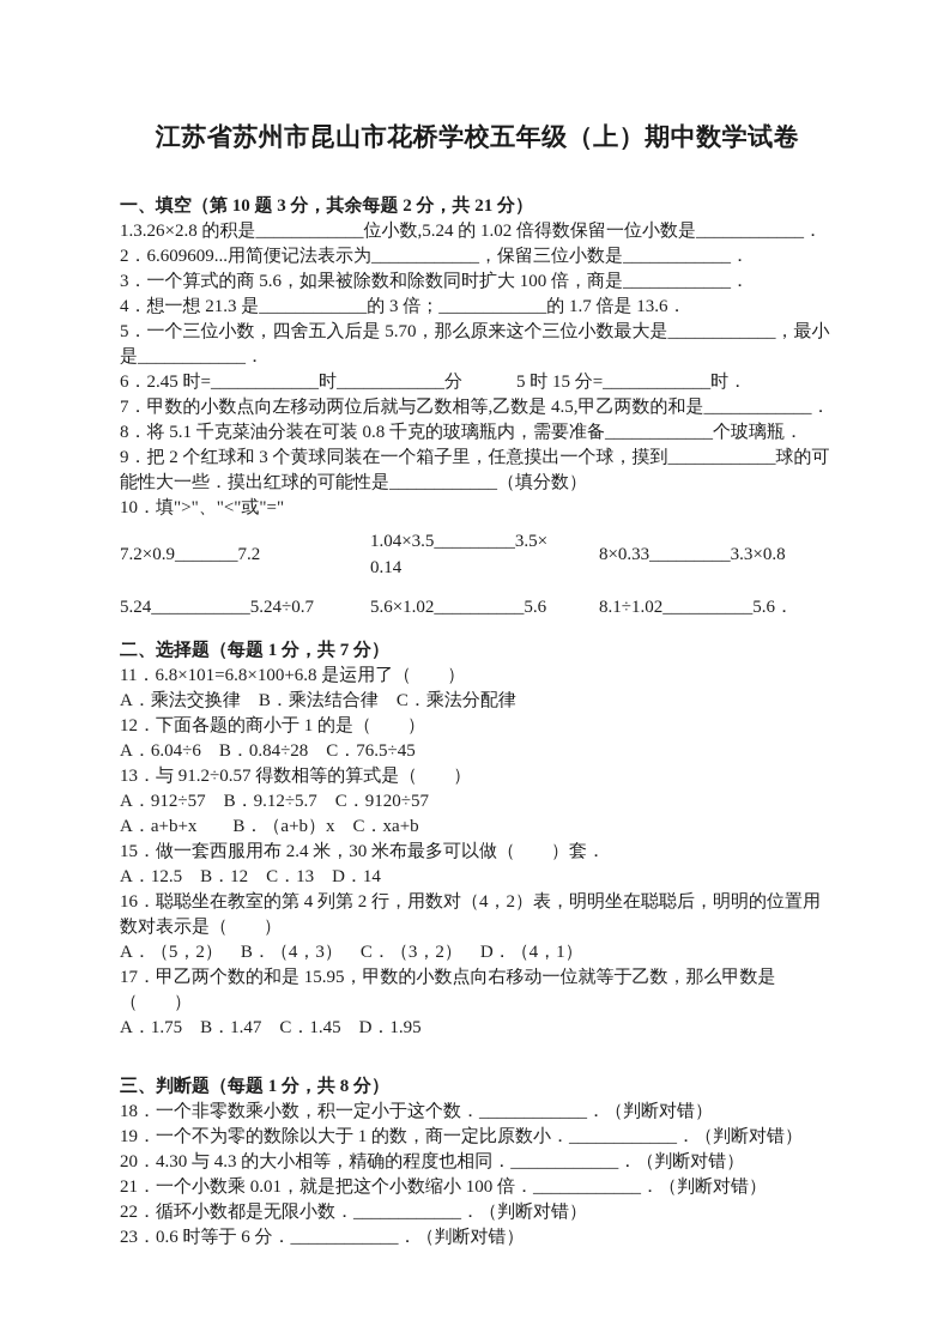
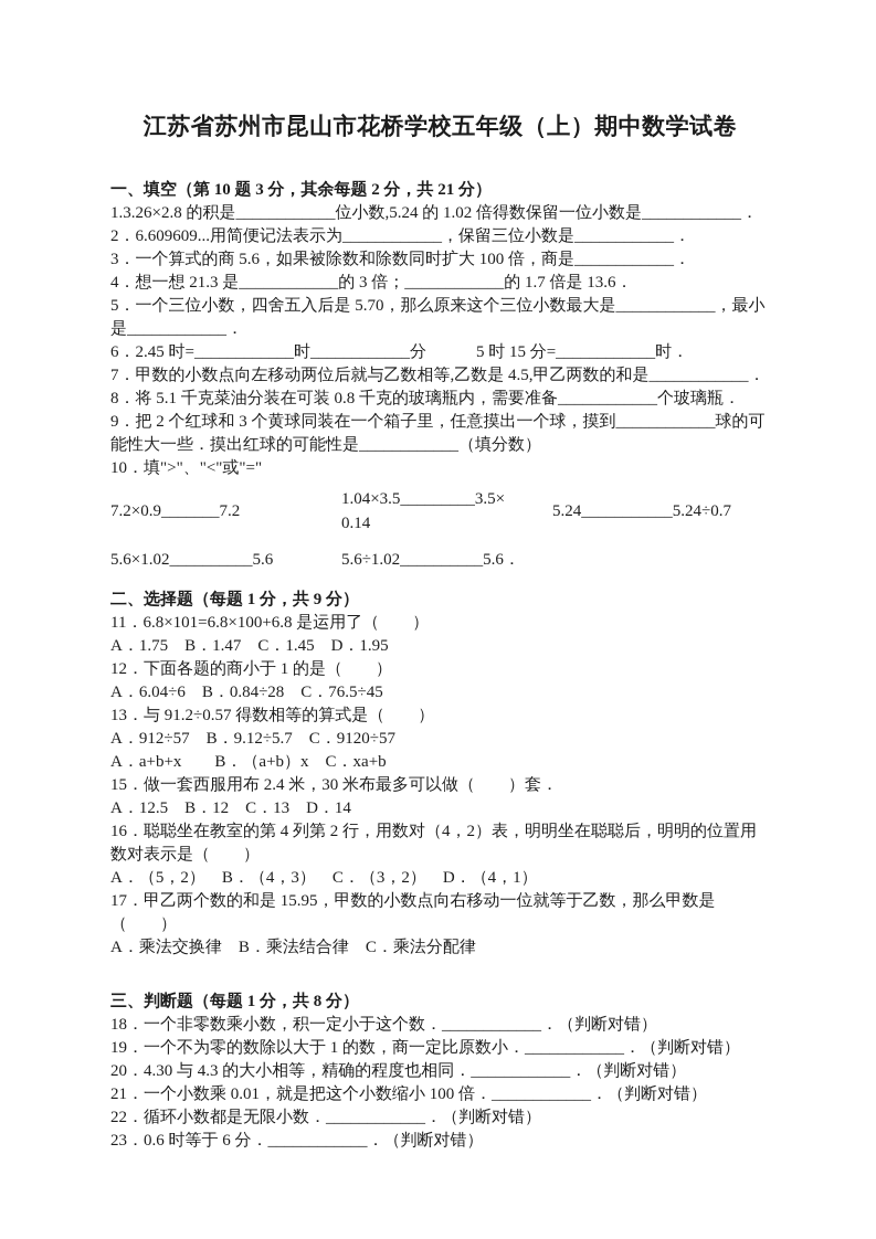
  江苏省苏州市昆山市花桥学校五年级（上）期中数学试卷
  一、填空（第 10 题 3 分，其余每题 2 分，共 21 分）
  1.3.26×2.8 的积是____________位小数,5.24 的 1.02 倍得数保留一位小数是____________．
  2．6.609609...用简便记法表示为____________，保留三位小数是____________．
  3．一个算式的商 5.6，如果被除数和除数同时扩大 100 倍，商是____________．
  4．想一想 21.3 是____________的 3 倍；____________的 1.7 倍是 13.6．
  5．一个三位小数，四舍五入后是 5.70，那么原来这个三位小数最大是____________，最小是____________．
  6．2.45 时=____________时____________分 5 时 15 分=____________时．
  7．甲数的小数点向左移动两位后就与乙数相等,乙数是 4.5,甲乙两数的和是____________．
  8．将 5.1 千克菜油分装在可装 0.8 千克的玻璃瓶内，需要准备____________个玻璃瓶．
  9．把 2 个红球和 3 个黄球同装在一个箱子里，任意摸出一个球，摸到____________球的可能性大一些．摸出红球的可能性是____________（填分数）
  10．填">"、"<"或"="
  7.2×0.9_______7.2
  1.04×3.5_________3.5×
  0.14
- 8×0.33_________3.3×0.8
  5.24___________5.24÷0.7
  5.6×1.02__________5.6
- 8.1÷1.02__________5.6．
+ 5.6÷1.02__________5.6．
- 二、选择题（每题 1 分，共 7 分）
+ 二、选择题（每题 1 分，共 9 分）
  11．6.8×101=6.8×100+6.8 是运用了（ ）
- A．乘法交换律 B．乘法结合律 C．乘法分配律
+ A．1.75 B．1.47 C．1.45 D．1.95
  12．下面各题的商小于 1 的是（ ）
  A．6.04÷6 B．0.84÷28 C．76.5÷45
  13．与 91.2÷0.57 得数相等的算式是（ ）
  A．912÷57 B．9.12÷5.7 C．9120÷57
  A．a+b+x B．（a+b）x C．xa+b
  15．做一套西服用布 2.4 米，30 米布最多可以做（ ）套．
  A．12.5 B．12 C．13 D．14
  16．聪聪坐在教室的第 4 列第 2 行，用数对（4，2）表，明明坐在聪聪后，明明的位置用数对表示是（ ）
  A．（5，2） B．（4，3） C．（3，2） D．（4，1）
  17．甲乙两个数的和是 15.95，甲数的小数点向右移动一位就等于乙数，那么甲数是（ ）
- A．1.75 B．1.47 C．1.45 D．1.95
+ A．乘法交换律 B．乘法结合律 C．乘法分配律
  三、判断题（每题 1 分，共 8 分）
  18．一个非零数乘小数，积一定小于这个数．____________．（判断对错）
  19．一个不为零的数除以大于 1 的数，商一定比原数小．____________．（判断对错）
  20．4.30 与 4.3 的大小相等，精确的程度也相同．____________．（判断对错）
  21．一个小数乘 0.01，就是把这个小数缩小 100 倍．____________．（判断对错）
  22．循环小数都是无限小数．____________．（判断对错）
  23．0.6 时等于 6 分．____________．（判断对错）
